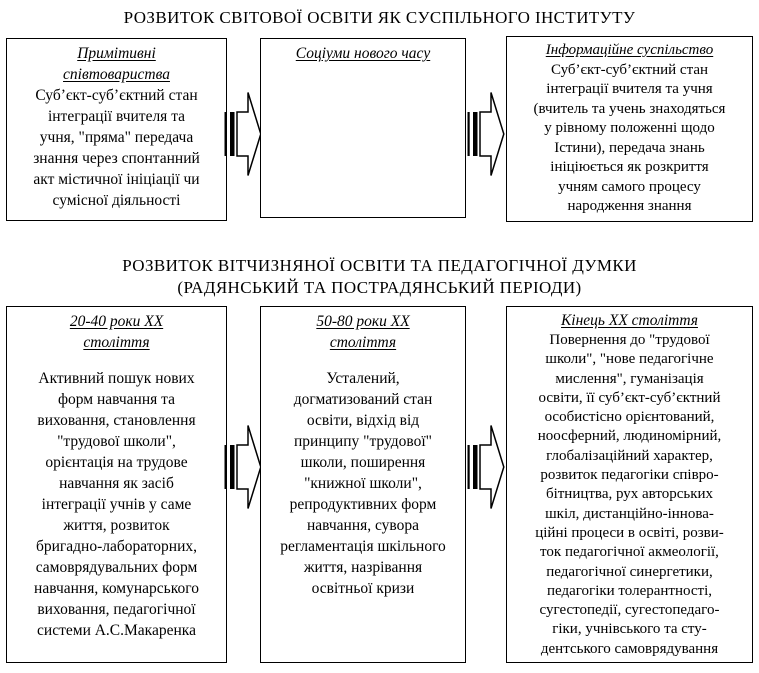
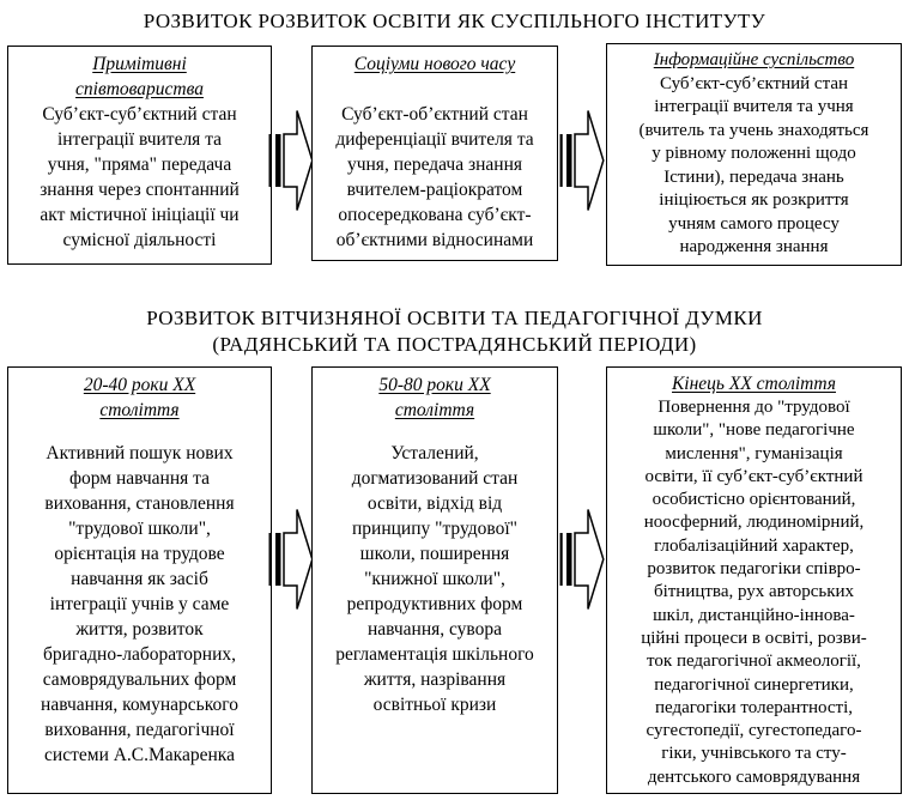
- РОЗВИТОК СВІТОВОЇ ОСВІТИ ЯК СУСПІЛЬНОГО ІНСТИТУТУ
+ РОЗВИТОК РОЗВИТОК ОСВІТИ ЯК СУСПІЛЬНОГО ІНСТИТУТУ
  Примітивні
  співтовариства
  Суб’єкт-суб’єктний стан
  інтеграції вчителя та
  учня, "пряма" передача
  знання через спонтанний
  акт містичної ініціації чи
  сумісної діяльності
  Соціуми нового часу
+ Суб’єкт-об’єктний стан
+ диференціації вчителя та
+ учня, передача знання
+ вчителем-раціократом
+ опосередкована суб’єкт-
+ об’єктними відносинами
  Інформаційне суспільство
  Суб’єкт-суб’єктний стан
  інтеграції вчителя та учня
  (вчитель та учень знаходяться
  у рівному положенні щодо
  Істини), передача знань
  ініціюється як розкриття
  учням самого процесу
  народження знання
  РОЗВИТОК ВІТЧИЗНЯНОЇ ОСВІТИ ТА ПЕДАГОГІЧНОЇ ДУМКИ
  (РАДЯНСЬКИЙ ТА ПОСТРАДЯНСЬКИЙ ПЕРІОДИ)
  20-40 роки ХХ
  століття
  Активний пошук нових
  форм навчання та
  виховання, становлення
  "трудової школи",
  орієнтація на трудове
  навчання як засіб
  інтеграції учнів у саме
  життя, розвиток
  бригадно-лабораторних,
  самоврядувальних форм
  навчання, комунарського
  виховання, педагогічної
  системи А.С.Макаренка
  50-80 роки ХХ
  століття
  Усталений,
  догматизований стан
  освіти, відхід від
  принципу "трудової"
  школи, поширення
  "книжної школи",
  репродуктивних форм
  навчання, сувора
  регламентація шкільного
  життя, назрівання
  освітньої кризи
  Кінець ХХ століття
  Повернення до "трудової
  школи", "нове педагогічне
  мислення", гуманізація
  освіти, її суб’єкт-суб’єктний
  особистісно орієнтований,
  ноосферний, людиномірний,
  глобалізаційний характер,
  розвиток педагогіки співро-
  бітництва, рух авторських
  шкіл, дистанційно-іннова-
  ційні процеси в освіті, розви-
  ток педагогічної акмеології,
  педагогічної синергетики,
  педагогіки толерантності,
  сугестопедії, сугестопедаго-
  гіки, учнівського та сту-
  дентського самоврядування
